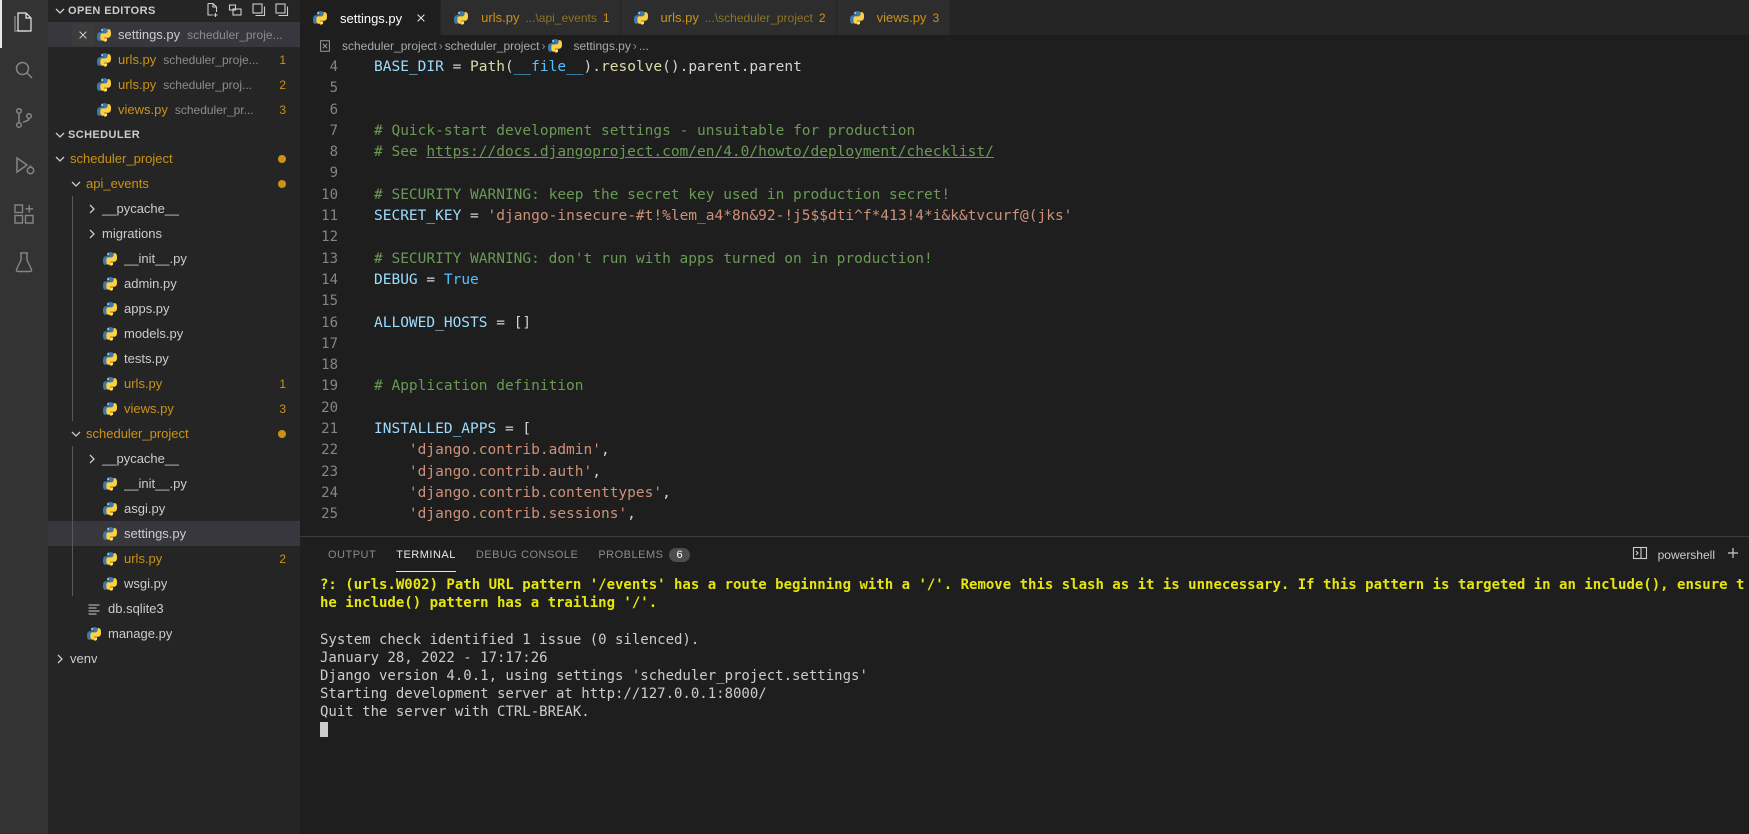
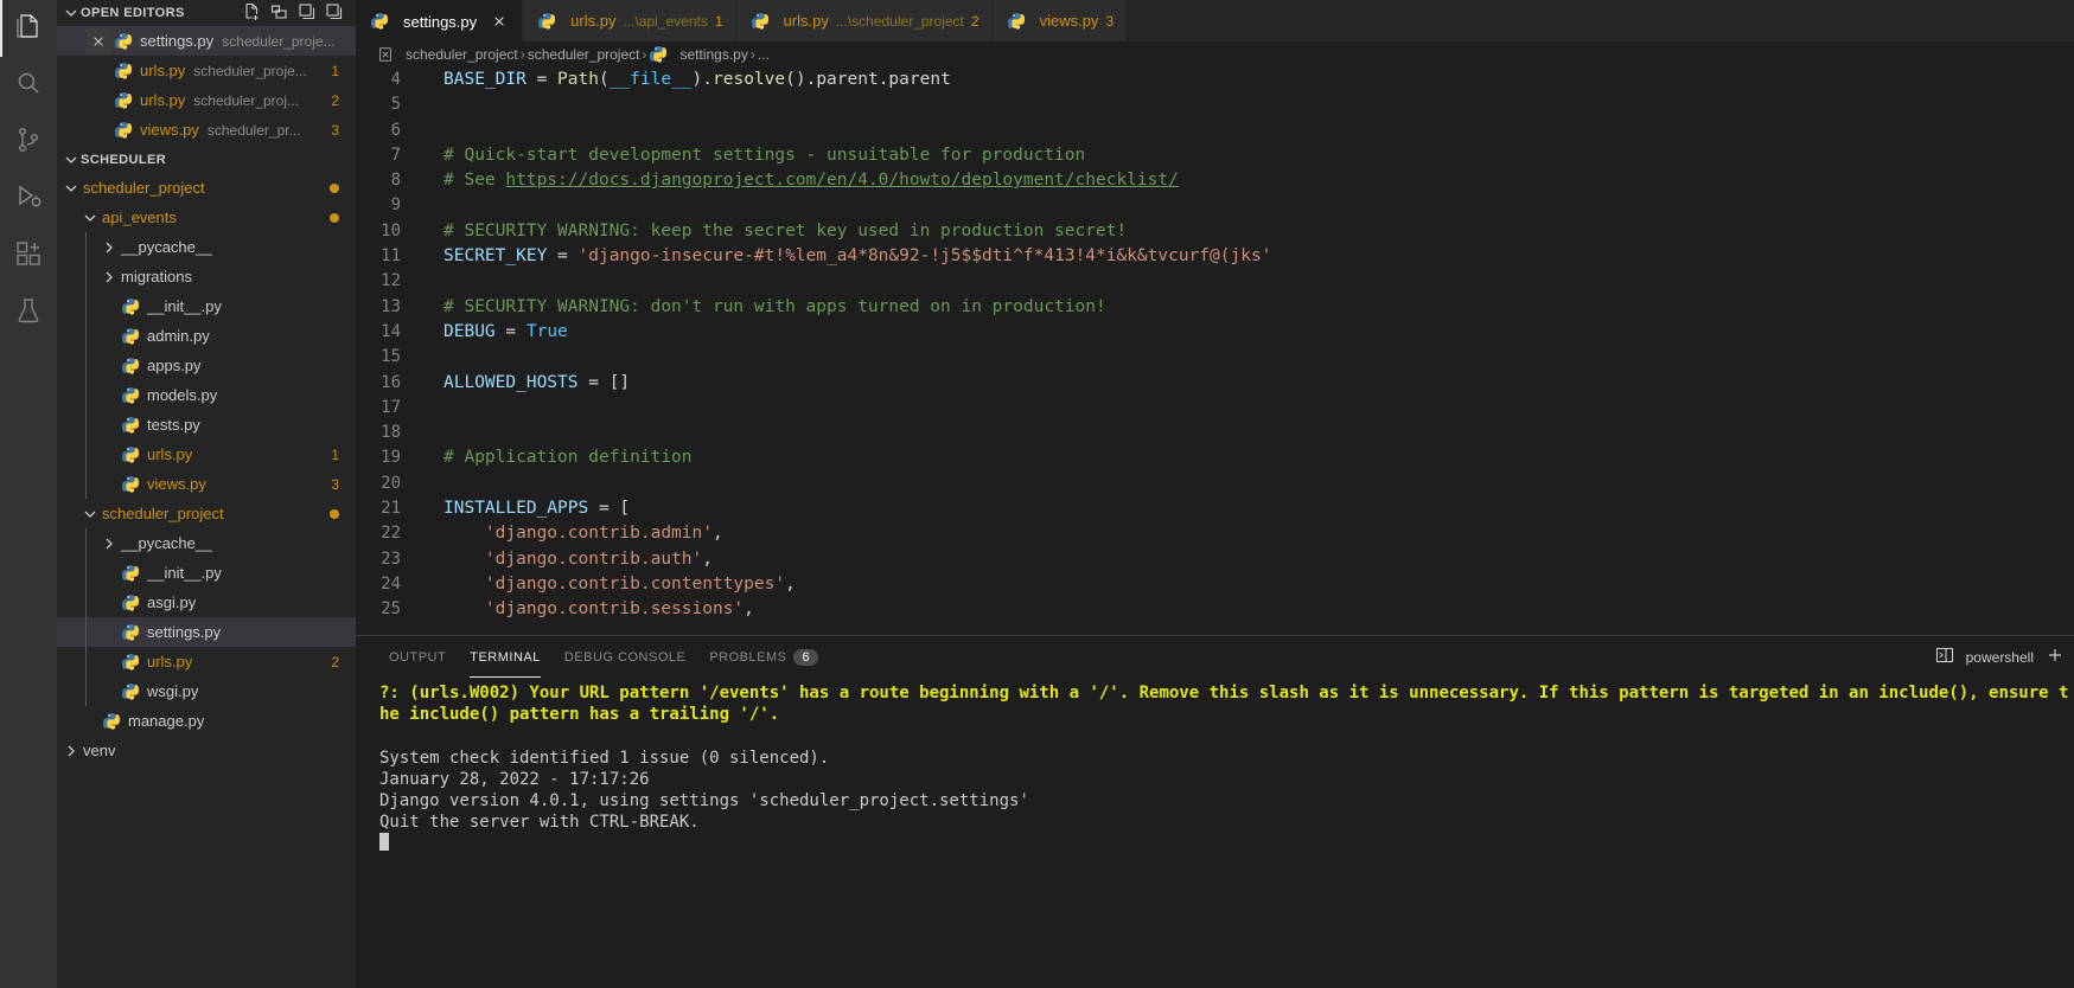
  OPEN EDITORS
  settings.py
  scheduler_proje...
  urls.py
  scheduler_proje...
  1
  urls.py
  scheduler_proj...
  2
  views.py
  scheduler_pr...
  3
  SCHEDULER
  scheduler_project
  api_events
  __pycache__
  migrations
  __init__.py
  admin.py
  apps.py
  models.py
  tests.py
  urls.py
  1
  views.py
  3
  scheduler_project
  __pycache__
  __init__.py
  asgi.py
  settings.py
  urls.py
  2
  wsgi.py
- db.sqlite3
  manage.py
  venv
  settings.py
  urls.py
  ...\api_events
  1
  urls.py
  ...\scheduler_project
  2
  views.py
  3
  scheduler_project
  ›
  scheduler_project
  ›
  settings.py
  ›
  ...
  4
  BASE_DIR = Path(__file__).resolve().parent.parent
  5
  6
  7
  # Quick-start development settings - unsuitable for production
  8
  # See https://docs.djangoproject.com/en/4.0/howto/deployment/checklist/
  9
  10
  # SECURITY WARNING: keep the secret key used in production secret!
  11
  SECRET_KEY = 'django-insecure-#t!%lem_a4*8n&92-!j5$$dti^f*413!4*i&k&tvcurf@(jks'
  12
  13
  # SECURITY WARNING: don't run with apps turned on in production!
  14
  DEBUG = True
  15
  16
  ALLOWED_HOSTS = []
  17
  18
  19
  # Application definition
  20
  21
  INSTALLED_APPS = [
  22
  'django.contrib.admin',
  23
  'django.contrib.auth',
  24
  'django.contrib.contenttypes',
  25
  'django.contrib.sessions',
  OUTPUT
  TERMINAL
  DEBUG CONSOLE
  PROBLEMS
  6
  powershell
- ?: (urls.W002) Path URL pattern '/events' has a route beginning with a '/'. Remove this slash as it is unnecessary. If this pattern is targeted in an include(), ensure t
+ ?: (urls.W002) Your URL pattern '/events' has a route beginning with a '/'. Remove this slash as it is unnecessary. If this pattern is targeted in an include(), ensure t
  he include() pattern has a trailing '/'.
  System check identified 1 issue (0 silenced).
  January 28, 2022 - 17:17:26
  Django version 4.0.1, using settings 'scheduler_project.settings'
- Starting development server at http://127.0.0.1:8000/
  Quit the server with CTRL-BREAK.
